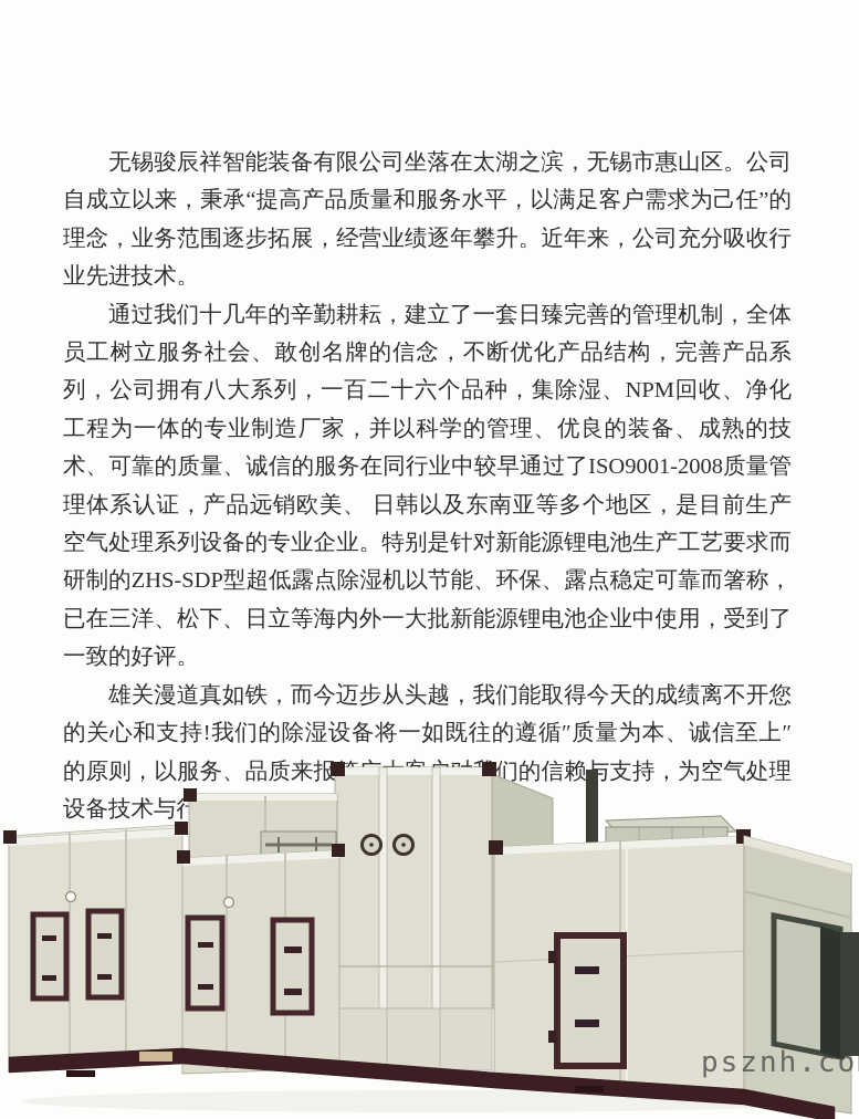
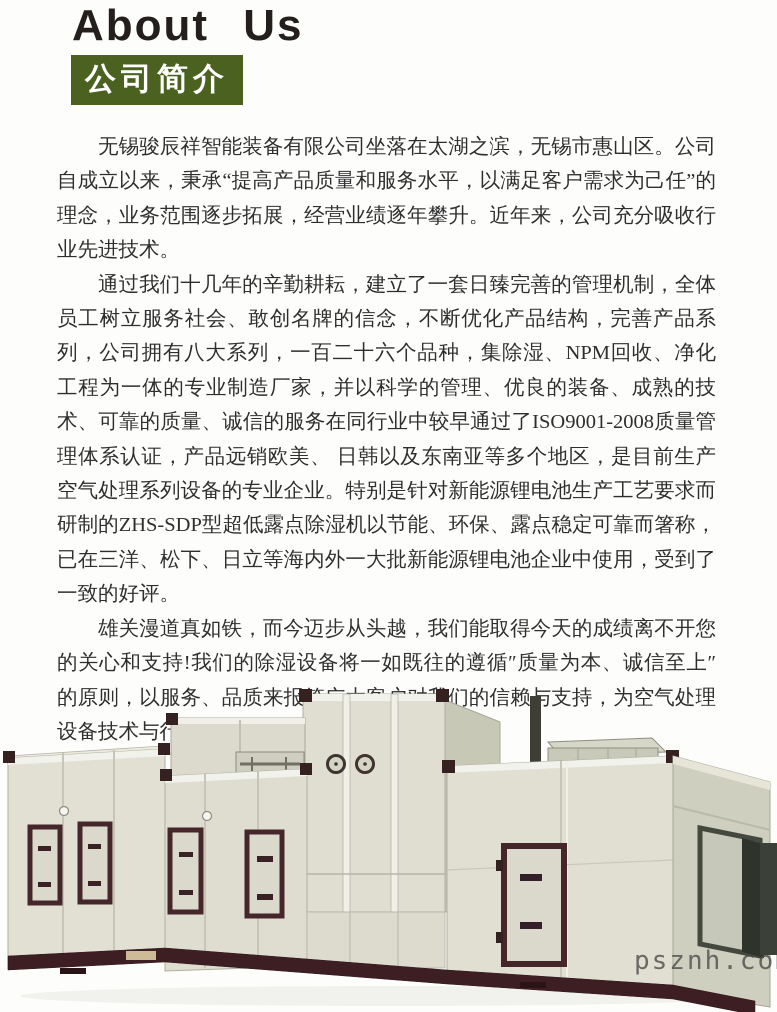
+ About Us
+ 公司简介
  无锡骏辰祥智能装备有限公司坐落在太湖之滨，无锡市惠山区。公司自成立以来，秉承“提高产品质量和服务水平，以满足客户需求为己任”的理念，业务范围逐步拓展，经营业绩逐年攀升。近年来，公司充分吸收行业先进技术。
  通过我们十几年的辛勤耕耘，建立了一套日臻完善的管理机制，全体员工树立服务社会、敢创名牌的信念，不断优化产品结构，完善产品系列，公司拥有八大系列，一百二十六个品种，集除湿、NPM回收、净化工程为一体的专业制造厂家，并以科学的管理、优良的装备、成熟的技术、可靠的质量、诚信的服务在同行业中较早通过了ISO9001-2008质量管理体系认证，产品远销欧美、 日韩以及东南亚等多个地区，是目前生产空气处理系列设备的专业企业。特别是针对新能源锂电池生产工艺要求而研制的ZHS-SDP型超低露点除湿机以节能、环保、露点稳定可靠而箸称，已在三洋、松下、日立等海内外一大批新能源锂电池企业中使用，受到了一致的好评。
  雄关漫道真如铁，而今迈步从头越，我们能取得今天的成绩离不开您的关心和支持!我们的除湿设备将一如既往的遵循″质量为本、诚信至上″的原则，以服务、品质来报们的信赖与支持，为空气处理设备技术与行
  psznh.co
